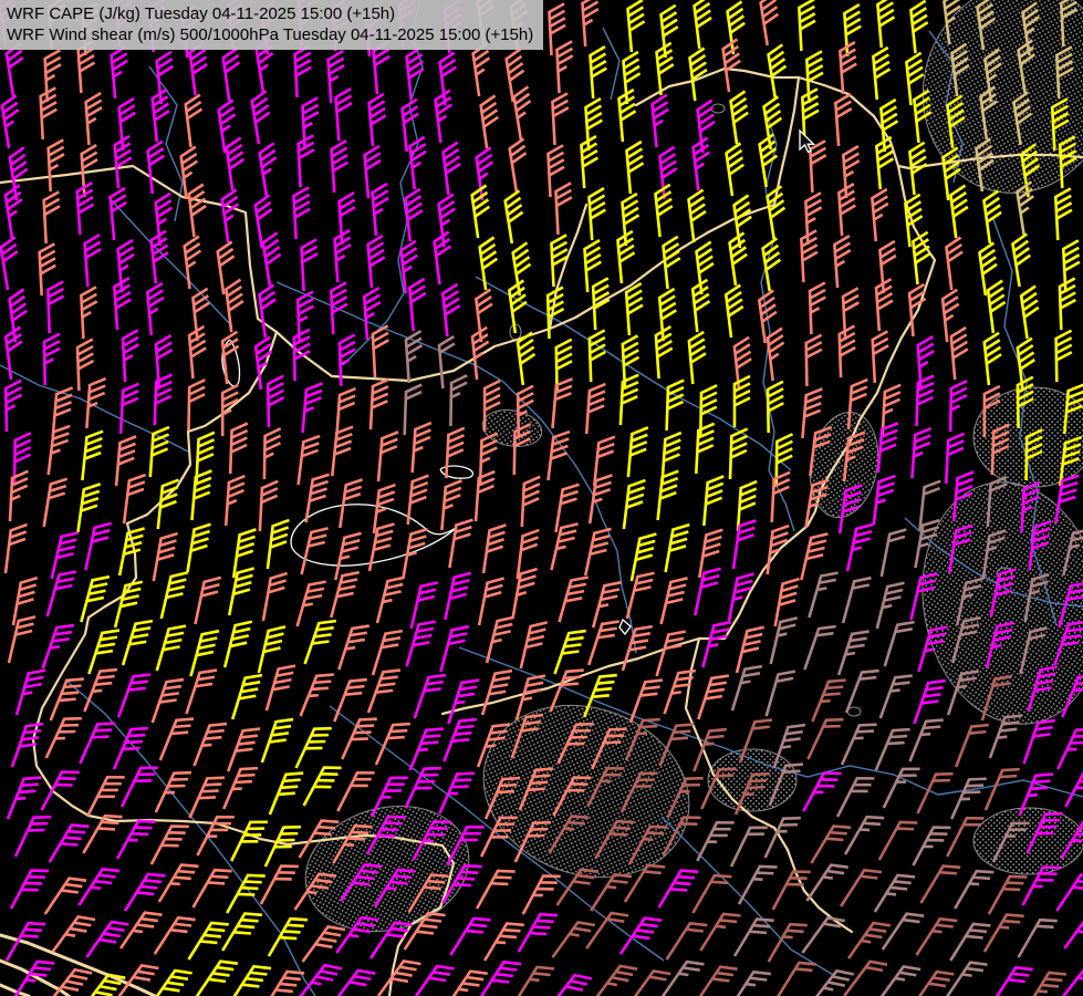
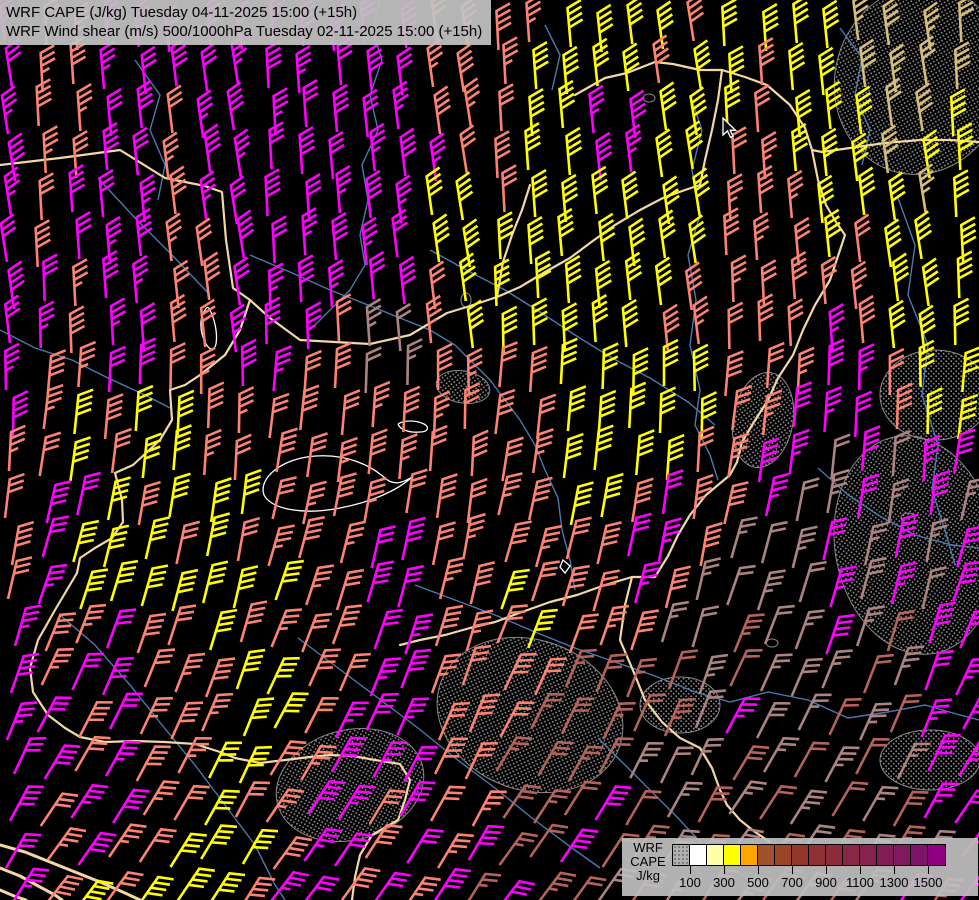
  WRF CAPE (J/kg) Tuesday 04-11-2025 15:00 (+15h)
- WRF Wind shear (m/s) 500/1000hPa Tuesday 04-11-2025 15:00 (+15h)
+ WRF Wind shear (m/s) 500/1000hPa Tuesday 02-11-2025 15:00 (+15h)
+ WRF
+ CAPE
+ J/kg
+ 100
+ 300
+ 500
+ 700
+ 900
+ 1100
+ 1300
+ 1500
